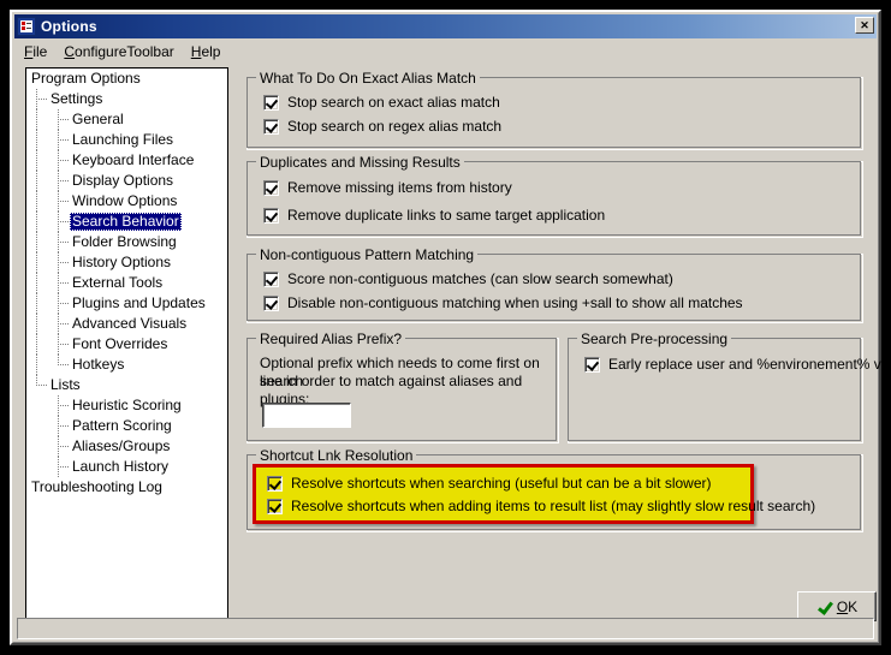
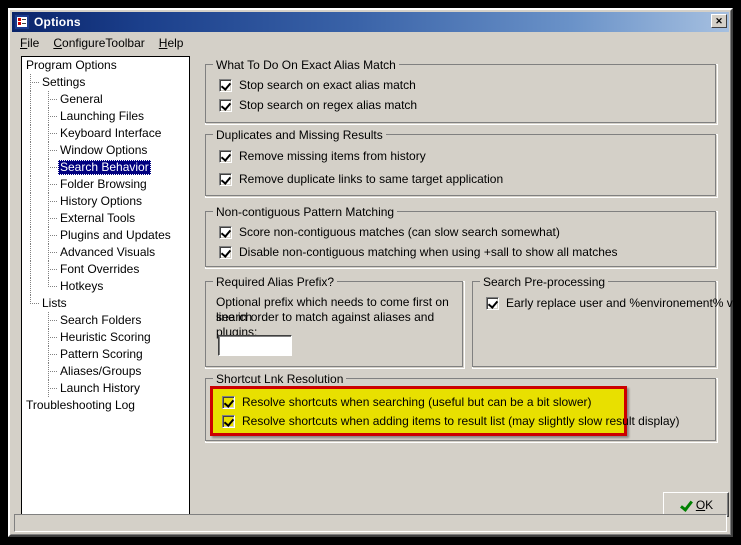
  Options
  ✕
  File
  ConfigureToolbar
  Help
  Program Options
  Settings
  General
  Launching Files
  Keyboard Interface
- Display Options
  Window Options
  Search Behavior
  Folder Browsing
  History Options
  External Tools
  Plugins and Updates
  Advanced Visuals
  Font Overrides
  Hotkeys
  Lists
+ Search Folders
  Heuristic Scoring
  Pattern Scoring
  Aliases/Groups
  Launch History
  Troubleshooting Log
  What To Do On Exact Alias Match
  Stop search on exact alias match
  Stop search on regex alias match
  Duplicates and Missing Results
  Remove missing items from history
  Remove duplicate links to same target application
  Non-contiguous Pattern Matching
  Score non-contiguous matches (can slow search somewhat)
  Disable non-contiguous matching when using +sall to show all matches
  Required Alias Prefix?
  Optional prefix which needs to come first on search
  line in order to match against aliases and plugins:
  Search Pre-processing
  Early replace user and %environement% va
  Shortcut Lnk Resolution
  Resolve shortcuts when searching (useful but can be a bit slower)
- Resolve shortcuts when adding items to result list (may slightly slow result search)
+ Resolve shortcuts when adding items to result list (may slightly slow result display)
  OK
